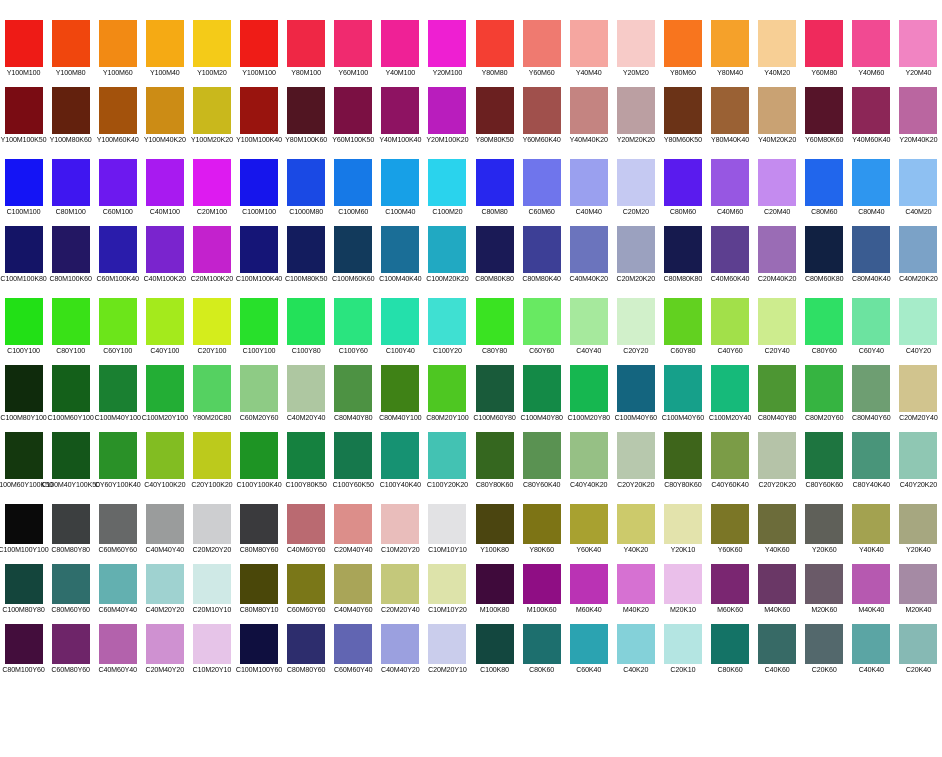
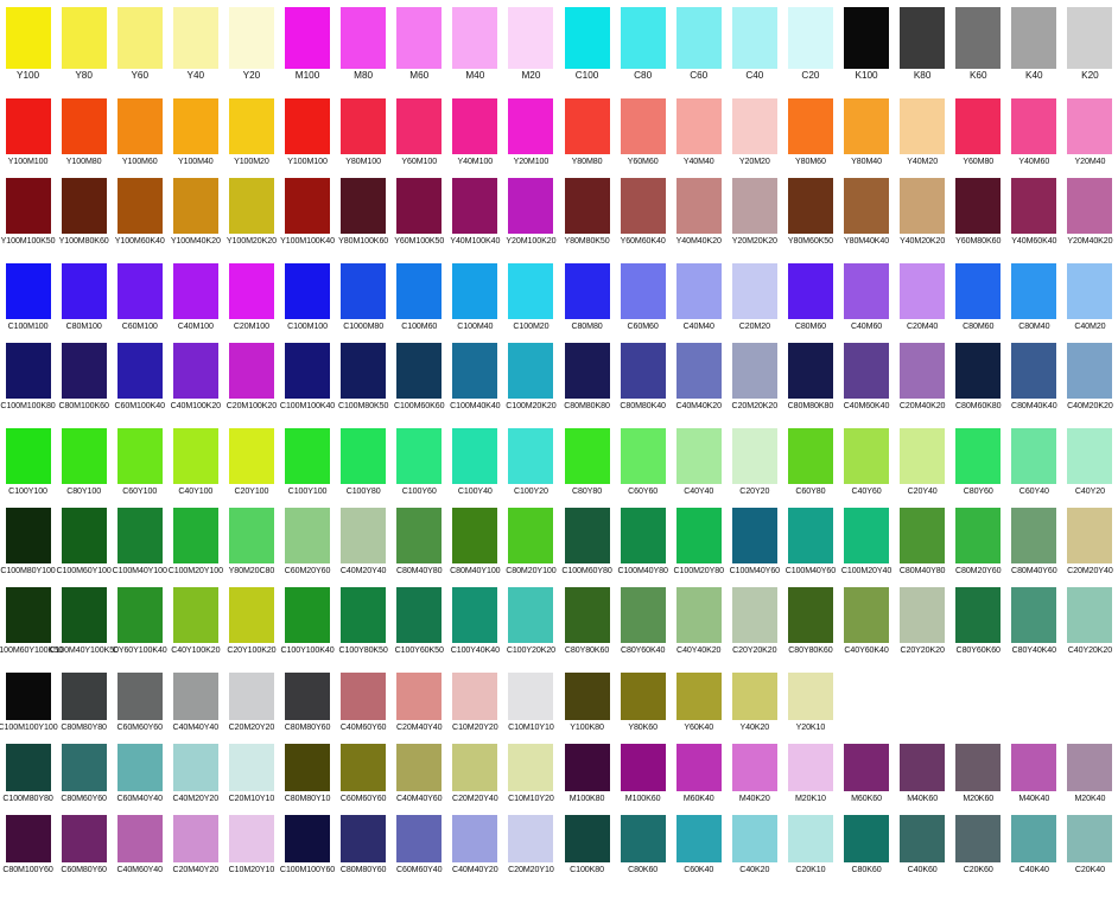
+ Y100
+ Y80
+ Y60
+ Y40
+ Y20
+ M100
+ M80
+ M60
+ M40
+ M20
+ C100
+ C80
+ C60
+ C40
+ C20
+ K100
+ K80
+ K60
+ K40
+ K20
  Y100M100
  Y100M80
  Y100M60
  Y100M40
  Y100M20
  Y100M100
  Y80M100
  Y60M100
  Y40M100
  Y20M100
  Y80M80
  Y60M60
  Y40M40
  Y20M20
  Y80M60
  Y80M40
  Y40M20
  Y60M80
  Y40M60
  Y20M40
  Y100M100K50
  Y100M80K60
  Y100M60K40
  Y100M40K20
  Y100M20K20
  Y100M100K40
  Y80M100K60
  Y60M100K50
  Y40M100K40
  Y20M100K20
  Y80M80K50
  Y60M60K40
  Y40M40K20
  Y20M20K20
  Y80M60K50
  Y80M40K40
  Y40M20K20
  Y60M80K60
  Y40M60K40
  Y20M40K20
  C100M100
  C80M100
  C60M100
  C40M100
  C20M100
  C100M100
  C1000M80
  C100M60
  C100M40
  C100M20
  C80M80
  C60M60
  C40M40
  C20M20
  C80M60
  C40M60
  C20M40
  C80M60
  C80M40
  C40M20
  C100M100K80
  C80M100K60
  C60M100K40
  C40M100K20
  C20M100K20
  C100M100K40
  C100M80K50
  C100M60K60
  C100M40K40
  C100M20K20
  C80M80K80
  C80M80K40
  C40M40K20
  C20M20K20
  C80M80K80
  C40M60K40
  C20M40K20
  C80M60K80
  C80M40K40
  C40M20K20
  C100Y100
  C80Y100
  C60Y100
  C40Y100
  C20Y100
  C100Y100
  C100Y80
  C100Y60
  C100Y40
  C100Y20
  C80Y80
  C60Y60
  C40Y40
  C20Y20
  C60Y80
  C40Y60
  C20Y40
  C80Y60
  C60Y40
  C40Y20
  C100M80Y100
  C100M60Y100
  C100M40Y100
  C100M20Y100
  Y80M20C80
  C60M20Y60
  C40M20Y40
  C80M40Y80
  C80M40Y100
  C80M20Y100
  C100M60Y80
  C100M40Y80
  C100M20Y80
  C100M40Y60
  C100M40Y60
  C100M20Y40
  C80M40Y80
  C80M20Y60
  C80M40Y60
  C20M20Y40
  100M60Y100K50
  C100M40Y100K50
  CY60Y100K40
  C40Y100K20
  C20Y100K20
  C100Y100K40
  C100Y80K50
  C100Y60K50
  C100Y40K40
  C100Y20K20
  C80Y80K60
  C80Y60K40
  C40Y40K20
  C20Y20K20
  C80Y80K60
  C40Y60K40
  C20Y20K20
  C80Y60K60
  C80Y40K40
  C40Y20K20
  C100M100Y100
  C80M80Y80
  C60M60Y60
  C40M40Y40
  C20M20Y20
  C80M80Y60
  C40M60Y60
  C20M40Y40
  C10M20Y20
  C10M10Y10
  Y100K80
  Y80K60
  Y60K40
  Y40K20
  Y20K10
- Y60K60
- Y40K60
- Y20K60
- Y40K40
- Y20K40
  C100M80Y80
  C80M60Y60
  C60M40Y40
  C40M20Y20
  C20M10Y10
  C80M80Y10
  C60M60Y60
  C40M40Y60
  C20M20Y40
  C10M10Y20
  M100K80
  M100K60
  M60K40
  M40K20
  M20K10
  M60K60
  M40K60
  M20K60
  M40K40
  M20K40
  C80M100Y60
  C60M80Y60
  C40M60Y40
  C20M40Y20
  C10M20Y10
  C100M100Y60
  C80M80Y60
  C60M60Y40
  C40M40Y20
  C20M20Y10
  C100K80
  C80K60
  C60K40
  C40K20
  C20K10
  C80K60
  C40K60
  C20K60
  C40K40
  C20K40
